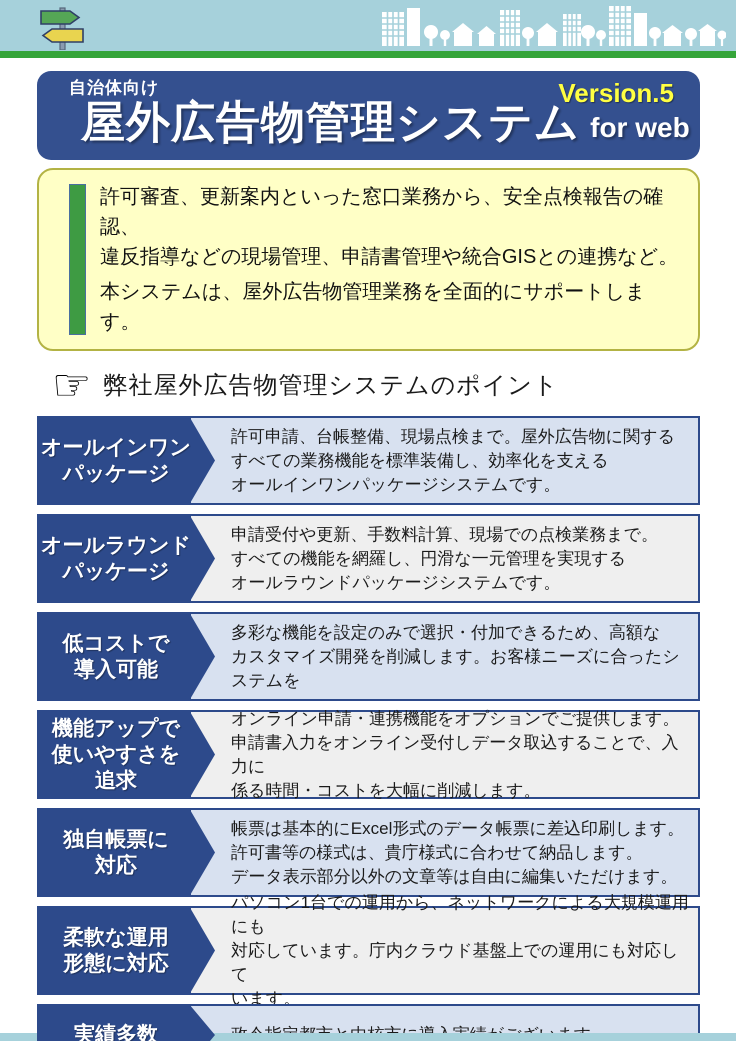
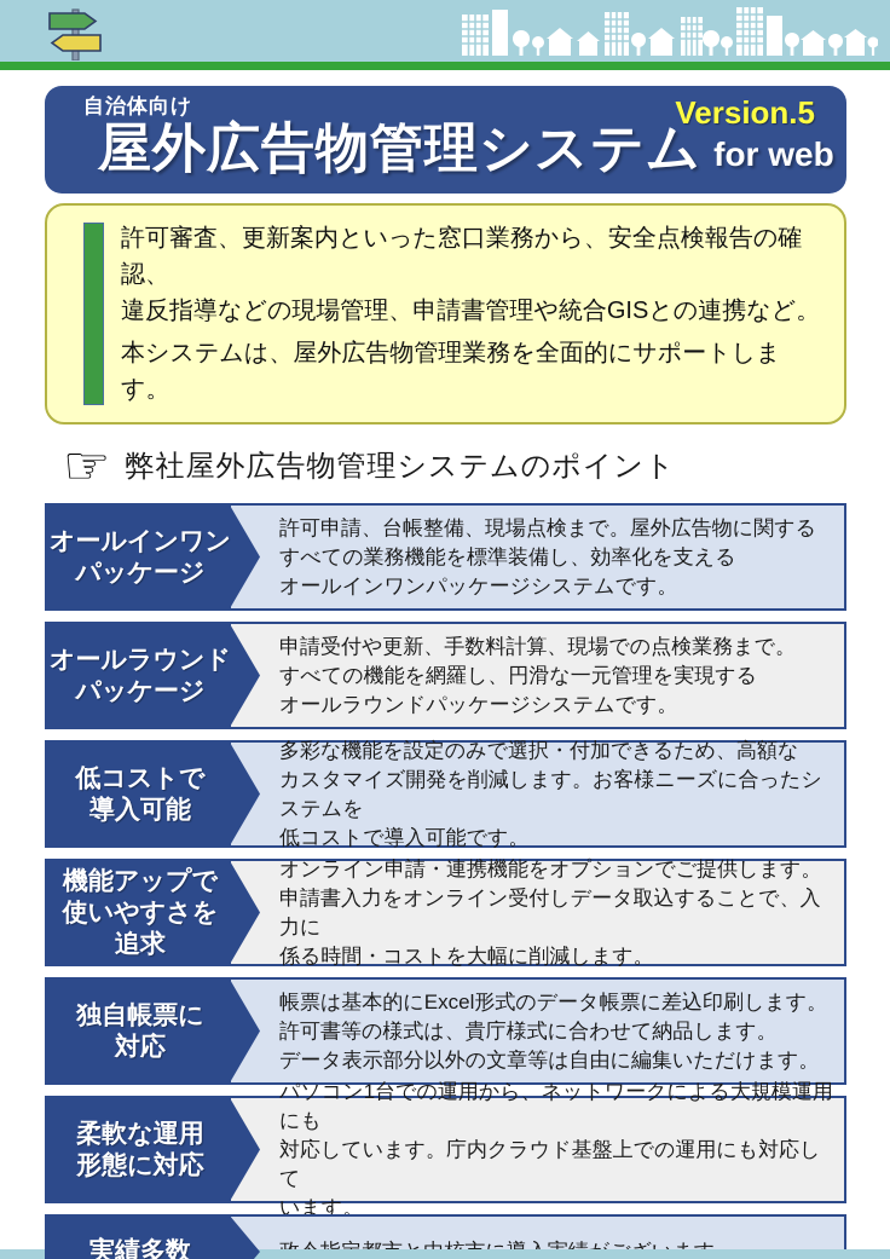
  自治体向け
  屋外広告物管理システム
  for web
  Version.5
  許可審査、更新案内といった窓口業務から、安全点検報告の確認、
  違反指導などの現場管理、申請書管理や統合GISとの連携など。
  本システムは、屋外広告物管理業務を全面的にサポートします。
  ☞
  弊社屋外広告物管理システムのポイント
  オールインワン
  パッケージ
  許可申請、台帳整備、現場点検まで。屋外広告物に関する
  すべての業務機能を標準装備し、効率化を支える
  オールインワンパッケージシステムです。
  オールラウンド
  パッケージ
  申請受付や更新、手数料計算、現場での点検業務まで。
  すべての機能を網羅し、円滑な一元管理を実現する
  オールラウンドパッケージシステムです。
  低コストで
  導入可能
  多彩な機能を設定のみで選択・付加できるため、高額な
  カスタマイズ開発を削減します。お客様ニーズに合ったシステムを
+ 低コストで導入可能です。
  機能アップで
  使いやすさを
  追求
  オンライン申請・連携機能をオプションでご提供します。
  申請書入力をオンライン受付しデータ取込することで、入力に
  係る時間・コストを大幅に削減します。
  独自帳票に
  対応
  帳票は基本的にExcel形式のデータ帳票に差込印刷します。
  許可書等の様式は、貴庁様式に合わせて納品します。
  データ表示部分以外の文章等は自由に編集いただけます。
  柔軟な運用
  形態に対応
  パソコン1台での運用から、ネットワークによる大規模運用にも
  対応しています。庁内クラウド基盤上での運用にも対応して
  います。
  実績多数
